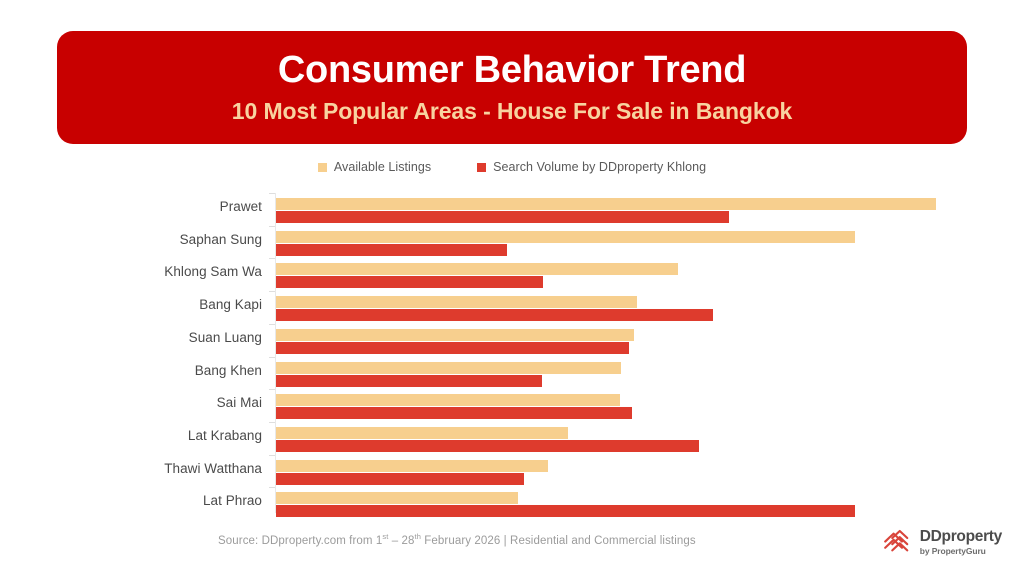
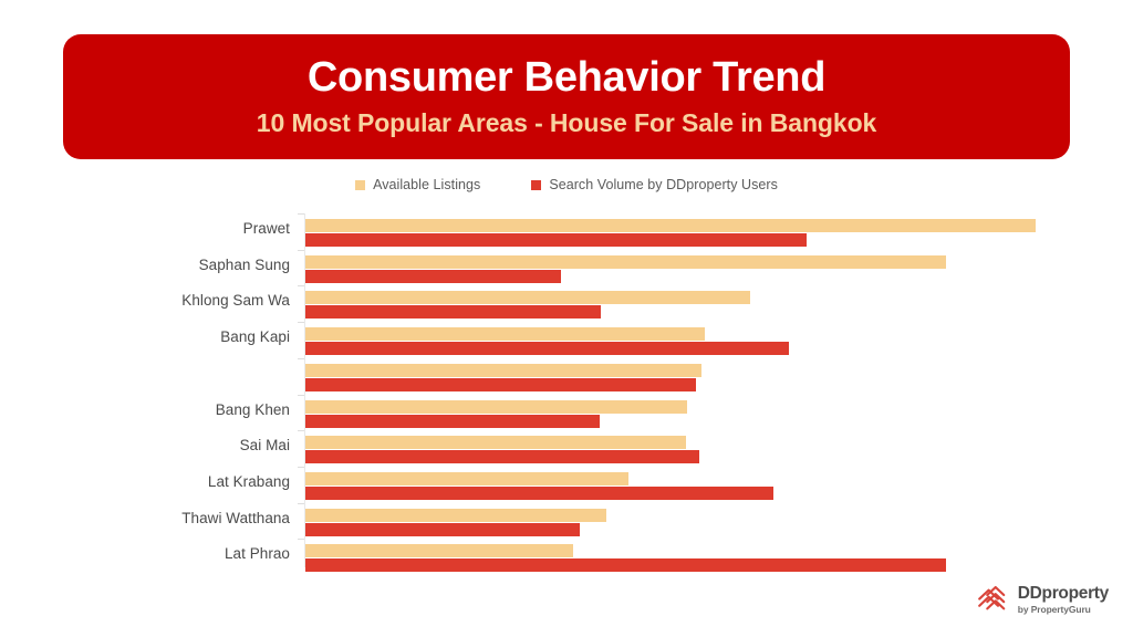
  Consumer Behavior Trend
  10 Most Popular Areas - House For Sale in Bangkok
  Available Listings
- Search Volume by DDproperty Khlong
+ Search Volume by DDproperty Users
  Prawet
  Saphan Sung
  Khlong Sam Wa
  Bang Kapi
- Suan Luang
  Bang Khen
  Sai Mai
  Lat Krabang
  Thawi Watthana
  Lat Phrao
- Source: DDproperty.com from 1st – 28th February 2026 | Residential and Commercial listings
  DDproperty
  by PropertyGuru
